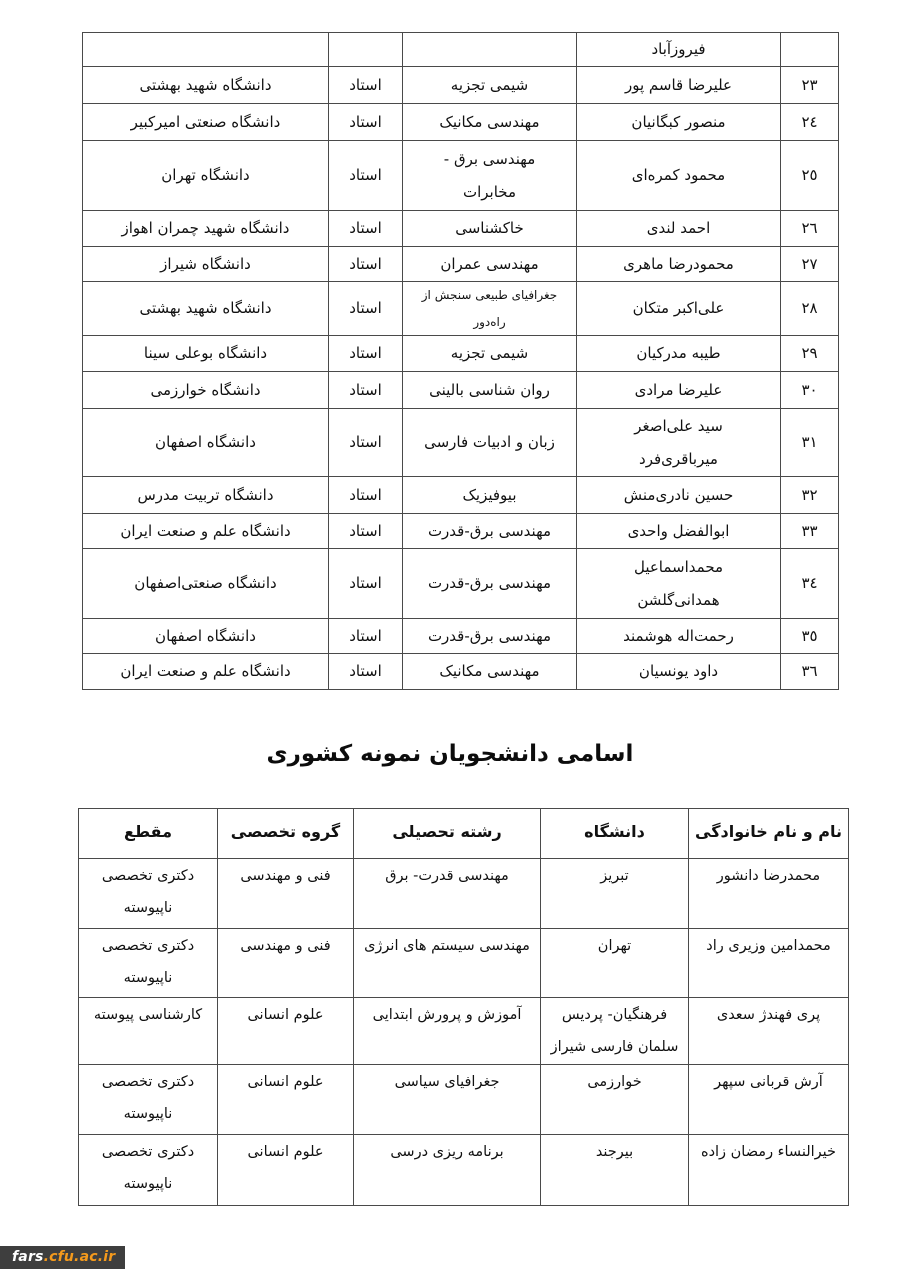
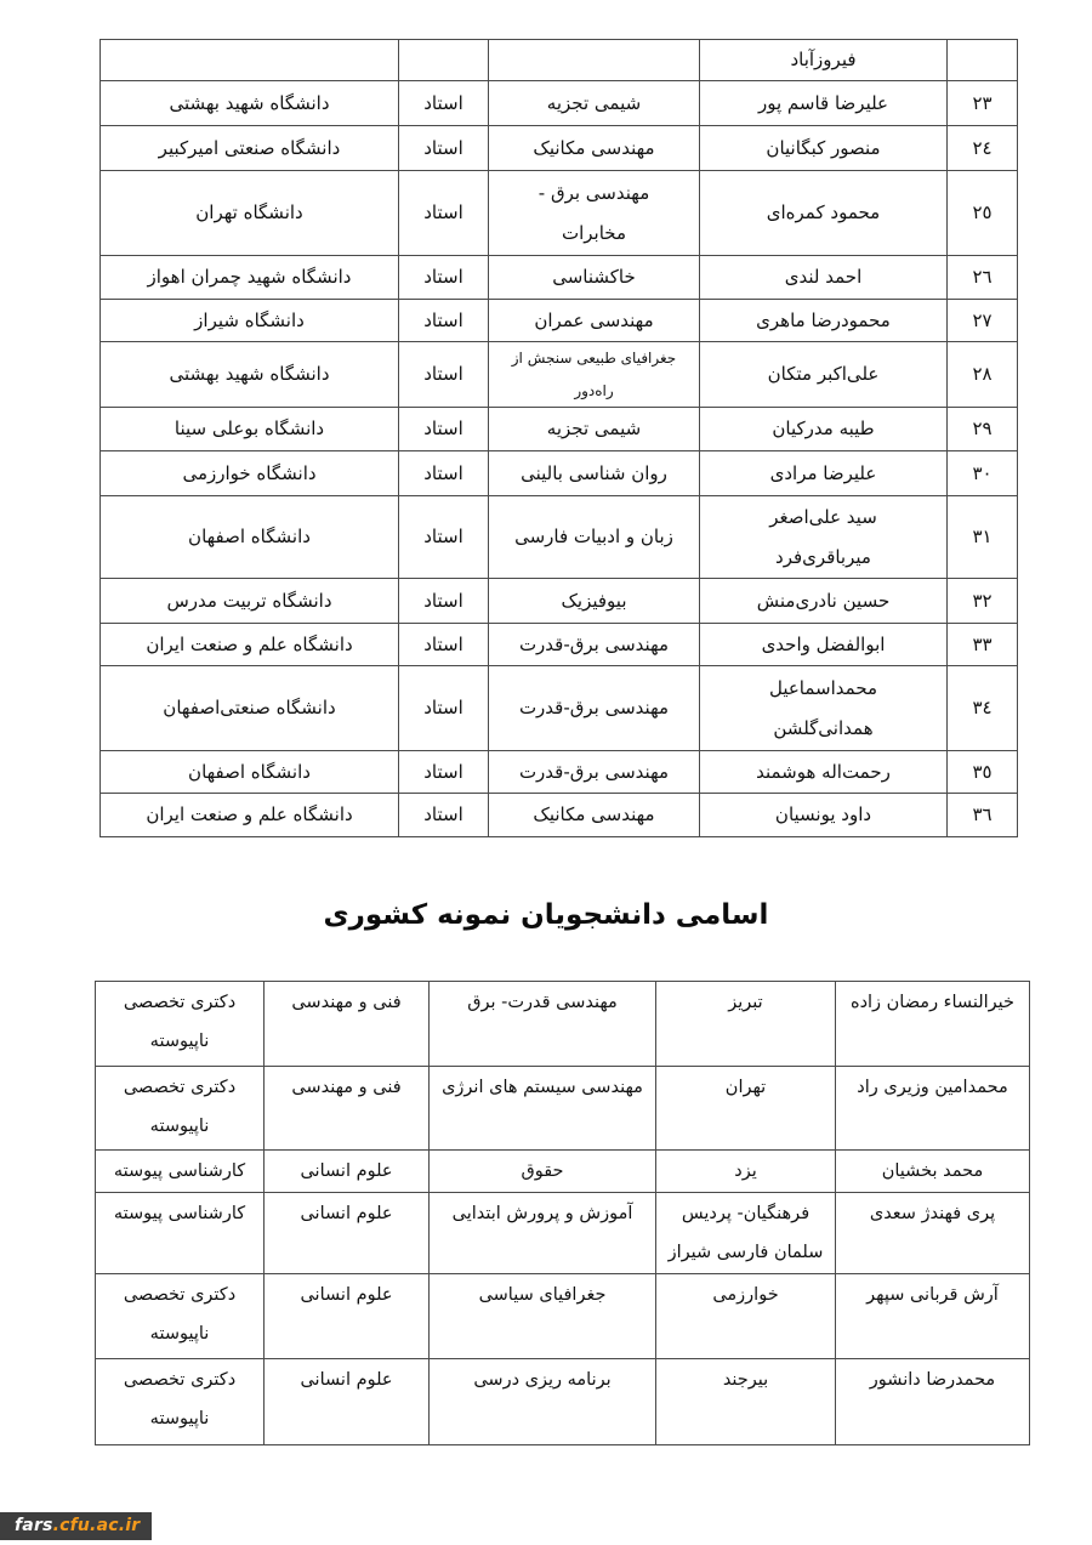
  	فیروزآباد
  ٢٣	علیرضا قاسم پور	شیمی تجزیه	استاد	دانشگاه شهید بهشتی
  ٢٤	منصور کبگانیان	مهندسی مکانیک	استاد	دانشگاه صنعتی امیرکبیر
  ٢٥	محمود کمره‌ای	مهندسی برق - مخابرات	استاد	دانشگاه تهران
  ٢٦	احمد لندی	خاکشناسی	استاد	دانشگاه شهید چمران اهواز
  ٢٧	محمودرضا ماهری	مهندسی عمران	استاد	دانشگاه شیراز
  ٢٨	علی‌اکبر متکان	جغرافیای طبیعی سنجش از راه‌دور	استاد	دانشگاه شهید بهشتی
  ٢٩	طیبه مدرکیان	شیمی تجزیه	استاد	دانشگاه بوعلی سینا
  ٣٠	علیرضا مرادی	روان شناسی بالینی	استاد	دانشگاه خوارزمی
  ٣١	سید علی‌اصغر میرباقری‌فرد	زبان و ادبیات فارسی	استاد	دانشگاه اصفهان
  ٣٢	حسین نادری‌منش	بیوفیزیک	استاد	دانشگاه تربیت مدرس
  ٣٣	ابوالفضل واحدی	مهندسی برق-قدرت	استاد	دانشگاه علم و صنعت ایران
  ٣٤	محمداسماعیل همدانی‌گلشن	مهندسی برق-قدرت	استاد	دانشگاه صنعتی‌اصفهان
  ٣٥	رحمت‌اله هوشمند	مهندسی برق-قدرت	استاد	دانشگاه اصفهان
  ٣٦	داود یونسیان	مهندسی مکانیک	استاد	دانشگاه علم و صنعت ایران
  اسامی دانشجویان نمونه کشوری
- نام و نام خانوادگی	دانشگاه	رشته تحصیلی	گروه تخصصی	مقطع
- محمدرضا دانشور	تبریز	مهندسی قدرت- برق	فنی و مهندسی	دکتری تخصصی ناپیوسته
+ خیرالنساء رمضان زاده	تبریز	مهندسی قدرت- برق	فنی و مهندسی	دکتری تخصصی ناپیوسته
  محمدامین وزیری راد	تهران	مهندسی سیستم های انرژی	فنی و مهندسی	دکتری تخصصی ناپیوسته
+ محمد بخشیان	یزد	حقوق	علوم انسانی	کارشناسی پیوسته
  پری فهندژ سعدی	فرهنگیان- پردیس سلمان فارسی شیراز	آموزش و پرورش ابتدایی	علوم انسانی	کارشناسی پیوسته
  آرش قربانی سپهر	خوارزمی	جغرافیای سیاسی	علوم انسانی	دکتری تخصصی ناپیوسته
- خیرالنساء رمضان زاده	بیرجند	برنامه ریزی درسی	علوم انسانی	دکتری تخصصی ناپیوسته
+ محمدرضا دانشور	بیرجند	برنامه ریزی درسی	علوم انسانی	دکتری تخصصی ناپیوسته
  fars.cfu.ac.ir
